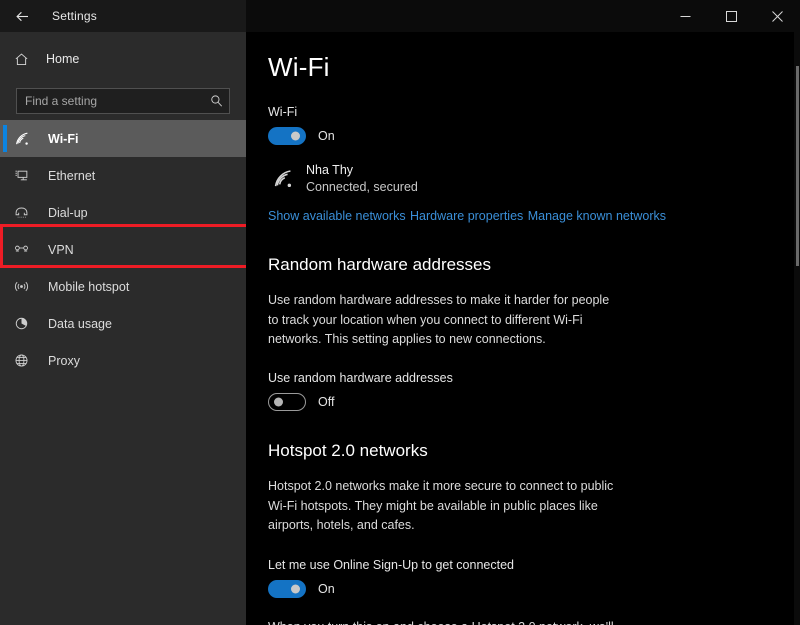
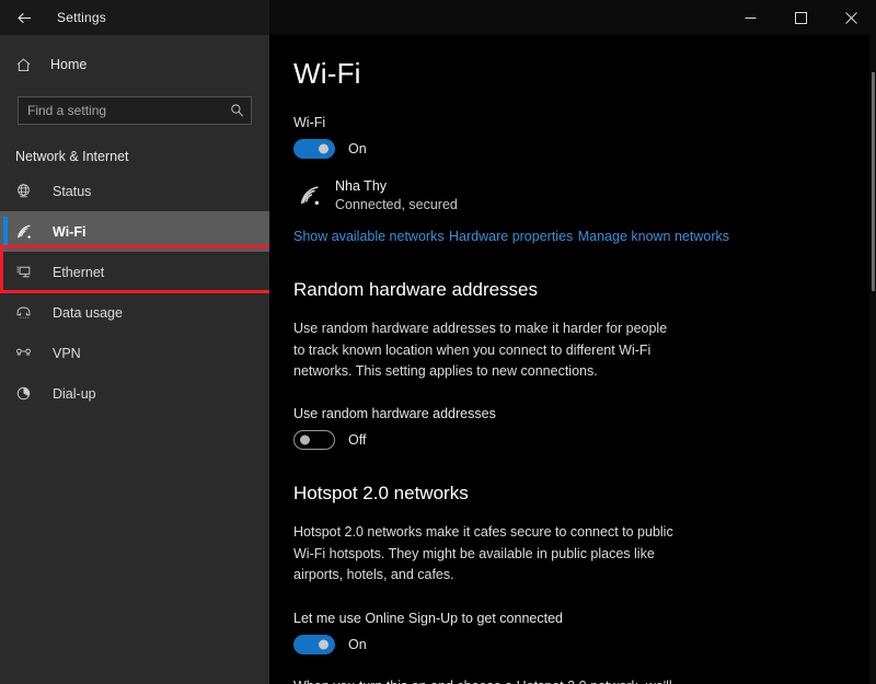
  Settings
  Home
  Find a setting
+ Network & Internet
+ Status
  Wi-Fi
  Ethernet
- Dial-up
+ Data usage
  VPN
- Mobile hotspot
- Data usage
+ Dial-up
- Proxy
  Wi-Fi
  Wi-Fi
  On
  Nha Thy
  Connected, secured
  Show available networks Hardware properties Manage known networks
  Random hardware addresses
- Use random hardware addresses to make it harder for people to track your location when you connect to different Wi-Fi networks. This setting applies to new connections.
+ Use random hardware addresses to make it harder for people to track known location when you connect to different Wi-Fi networks. This setting applies to new connections.
  Use random hardware addresses
  Off
  Hotspot 2.0 networks
- Hotspot 2.0 networks make it more secure to connect to public Wi-Fi hotspots. They might be available in public places like airports, hotels, and cafes.
+ Hotspot 2.0 networks make it cafes secure to connect to public Wi-Fi hotspots. They might be available in public places like airports, hotels, and cafes.
  Let me use Online Sign-Up to get connected
  On
